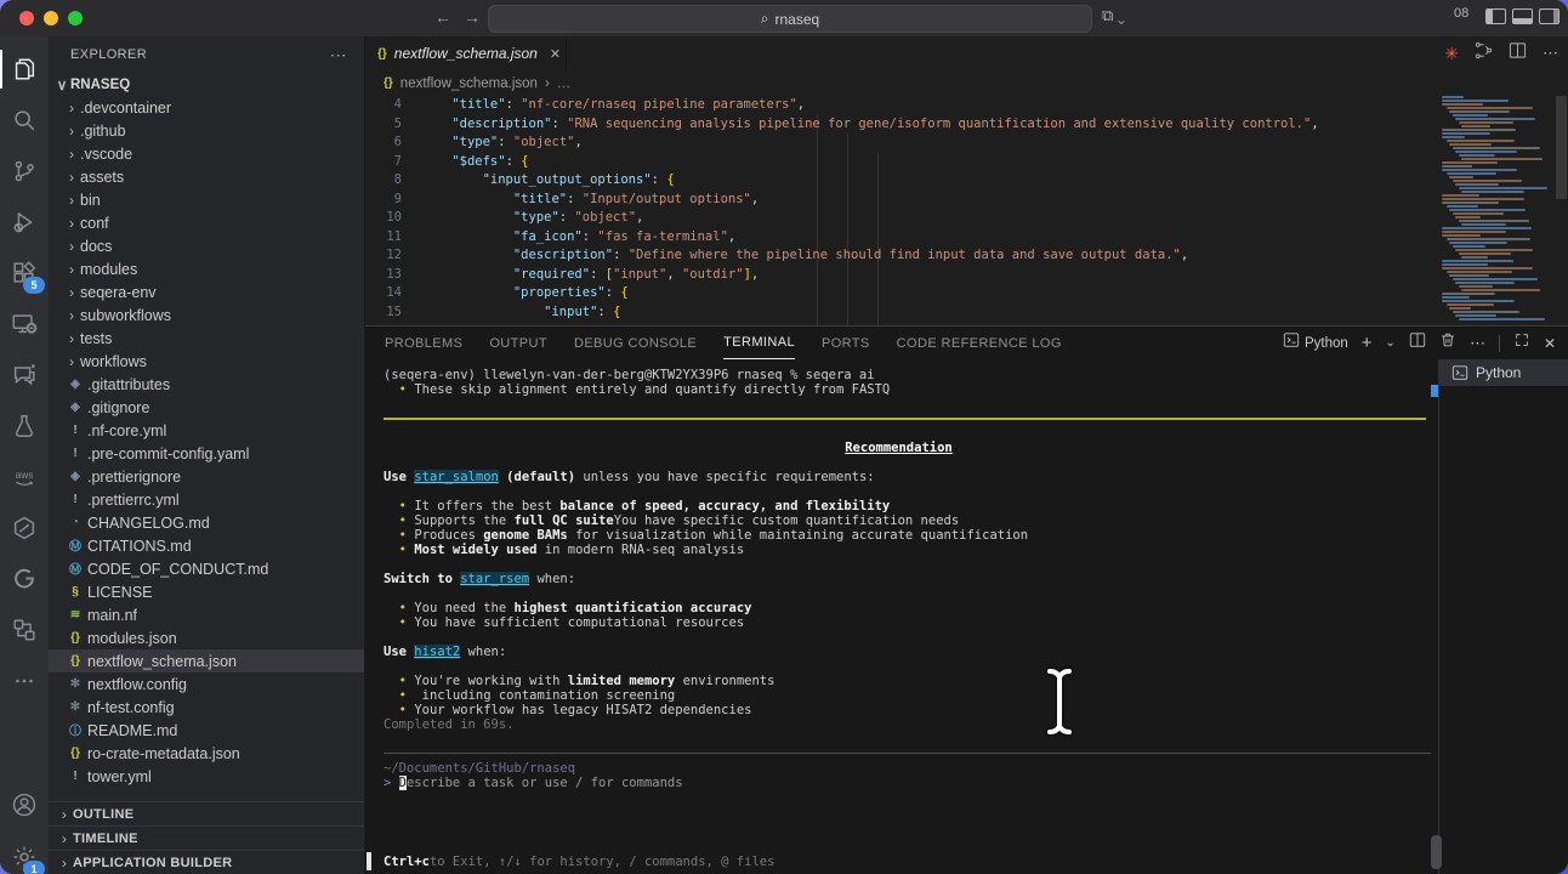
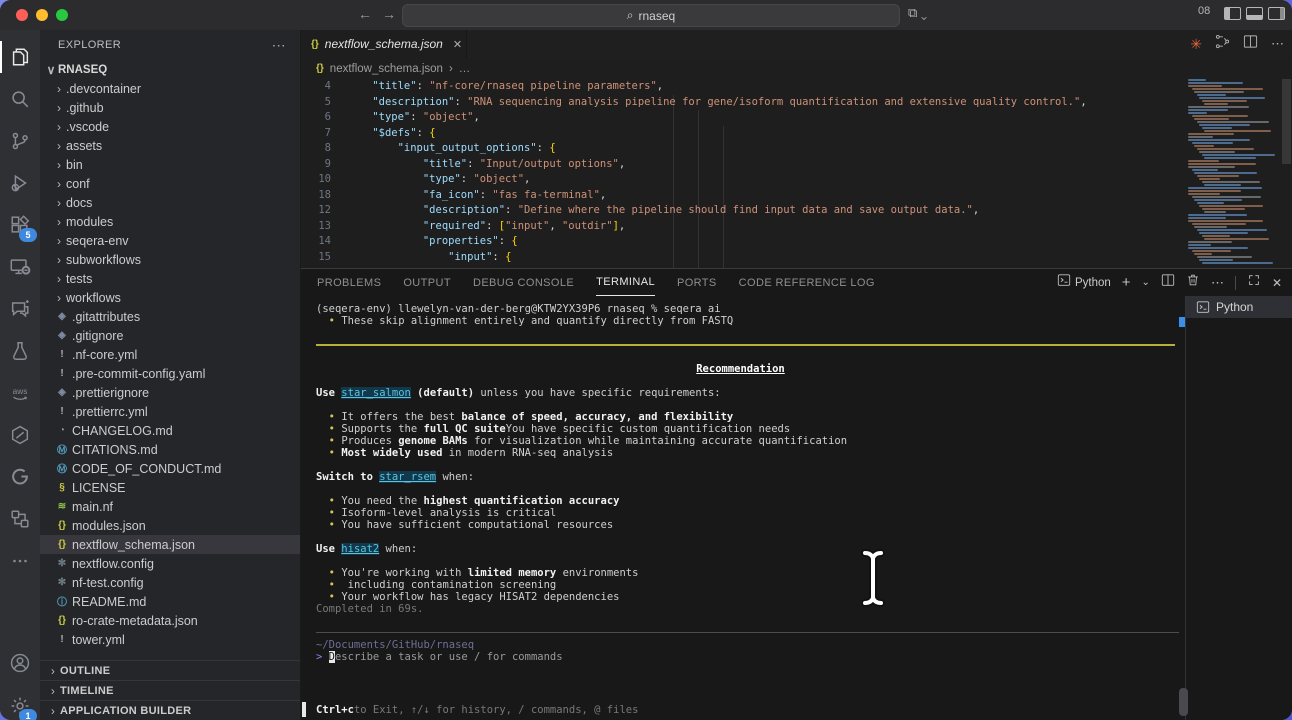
  ←
  →
  ⌕
  rnaseq
  ⧉ ⌄
  08
  5
  aws
  1
  EXPLORER
  ⋯
  ∨
  RNASEQ
  ›
  .devcontainer
  ›
  .github
  ›
  .vscode
  ›
  assets
  ›
  bin
  ›
  conf
  ›
  docs
  ›
  modules
  ›
  seqera-env
  ›
  subworkflows
  ›
  tests
  ›
  workflows
  ◈
  .gitattributes
  ◈
  .gitignore
  !
  .nf-core.yml
  !
  .pre-commit-config.yaml
  ◈
  .prettierignore
  !
  .prettierrc.yml
  ◔
  CHANGELOG.md
  Ⓜ
  CITATIONS.md
  Ⓜ
  CODE_OF_CONDUCT.md
  §
  LICENSE
  ≋
  main.nf
  {}
  modules.json
  {}
  nextflow_schema.json
  ✻
  nextflow.config
  ✻
  nf-test.config
  ⓘ
  README.md
  {}
  ro-crate-metadata.json
  !
  tower.yml
  ›
  OUTLINE
  ›
  TIMELINE
  ›
  APPLICATION BUILDER
  {}
  nextflow_schema.json
  ✕
  ✳
  ⋯
  {}
  nextflow_schema.json
  ›
  …
  4
  "title": "nf-core/rnaseq pipeline parameters",
  5
  "description": "RNA sequencing analysis pipeline for gene/isoform quantification and extensive quality control.",
  6
  "type": "object",
  7
  "$defs": {
  8
  "input_output_options": {
  9
  "title": "Input/output options",
  10
  "type": "object",
- 11
+ 18
  "fa_icon": "fas fa-terminal",
  12
  "description": "Define where the pipeline should find input data and save output data.",
  13
  "required": ["input", "outdir"],
  14
  "properties": {
  15
  "input": {
  PROBLEMS
  OUTPUT
  DEBUG CONSOLE
  TERMINAL
  PORTS
  CODE REFERENCE LOG
  Python
  +
  ⌄
  ⋯
  ✕
  (seqera-env) llewelyn-van-der-berg@KTW2YX39P6 rnaseq % seqera ai
  • These skip alignment entirely and quantify directly from FASTQ
  Recommendation
  Use star_salmon (default) unless you have specific requirements:
  • It offers the best balance of speed, accuracy, and flexibility
  • Supports the full QC suiteYou have specific custom quantification needs
  • Produces genome BAMs for visualization while maintaining accurate quantification
  • Most widely used in modern RNA-seq analysis
  Switch to star_rsem when:
  • You need the highest quantification accuracy
+ • Isoform-level analysis is critical
  • You have sufficient computational resources
  Use hisat2 when:
  • You're working with limited memory environments
  • including contamination screening
  • Your workflow has legacy HISAT2 dependencies
  Completed in 69s.
  ~/Documents/GitHub/rnaseq
  > Describe a task or use / for commands
  Ctrl+c
  to Exit, ↑/↓ for history, / commands, @ files
  Python
